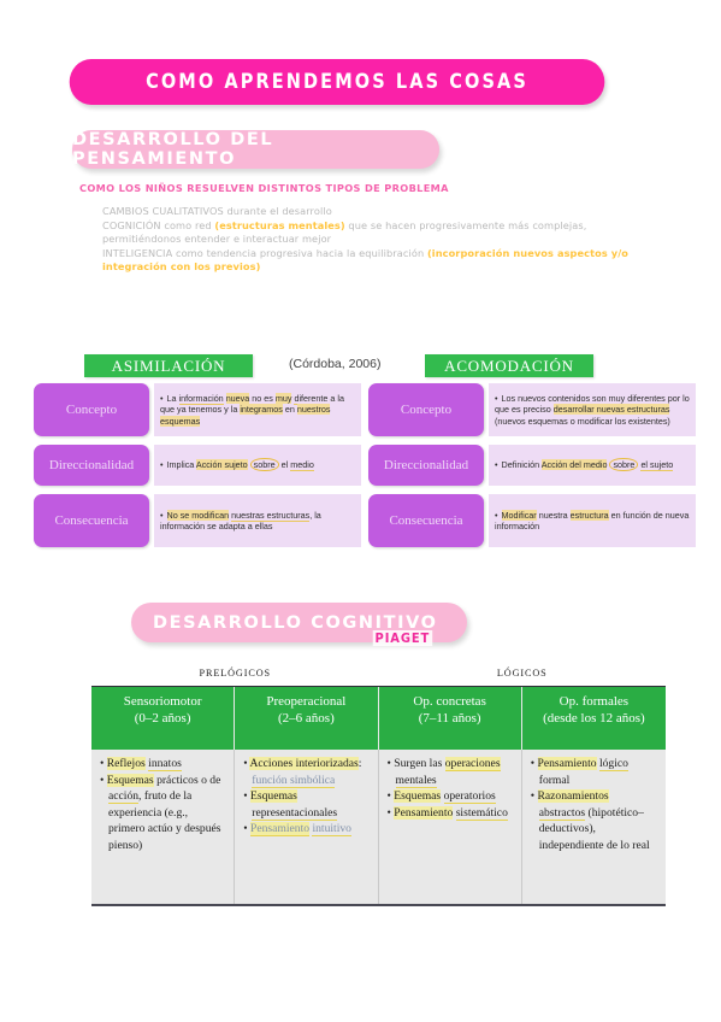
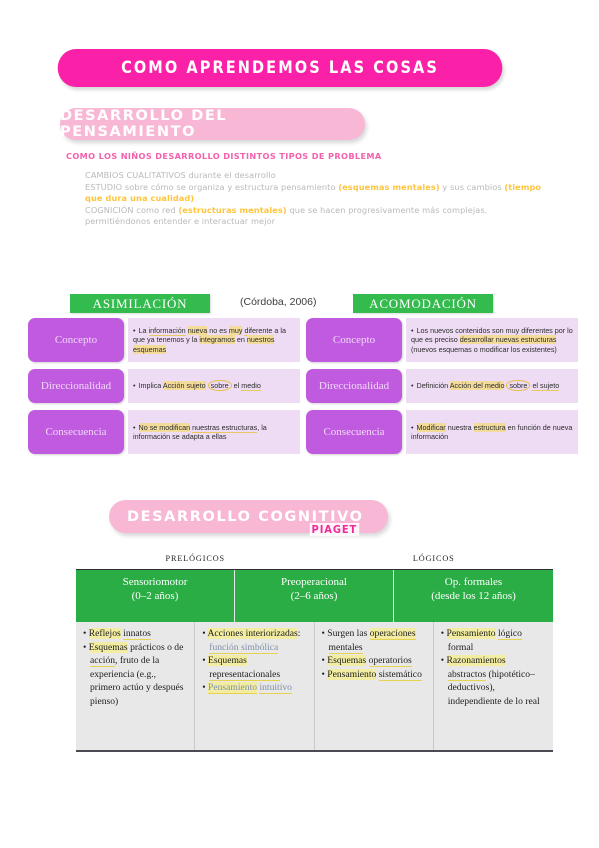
  COMO APRENDEMOS LAS COSAS
  DESARROLLO DEL PENSAMIENTO
- COMO LOS NIÑOS RESUELVEN DISTINTOS TIPOS DE PROBLEMA
+ COMO LOS NIÑOS DESARROLLO DISTINTOS TIPOS DE PROBLEMA
  CAMBIOS CUALITATIVOS durante el desarrollo
+ ESTUDIO sobre cómo se organiza y estructura pensamiento (esquemas mentales) y sus cambios (tiempo que dura una cualidad)
  COGNICIÓN como red (estructuras mentales) que se hacen progresivamente más complejas, permitiéndonos entender e interactuar mejor
- INTELIGENCIA como tendencia progresiva hacia la equilibración (incorporación nuevos aspectos y/o integración con los previos)
  ASIMILACIÓN
  ACOMODACIÓN
  (Córdoba, 2006)
  Concepto
  • La información nueva no es muy diferente a la que ya tenemos y la integramos en nuestros esquemas
  Direccionalidad
  • Implica Acción sujeto sobre el medio
  Consecuencia
  • No se modifican nuestras estructuras, la información se adapta a ellas
  Concepto
  • Los nuevos contenidos son muy diferentes por lo que es preciso desarrollar nuevas estructuras (nuevos esquemas o modificar los existentes)
  Direccionalidad
  • Definición Acción del medio sobre el sujeto
  Consecuencia
  • Modificar nuestra estructura en función de nueva información
  DESARROLLO COGNITIVO
  PIAGET
  PRELÓGICOS
  LÓGICOS
  Sensoriomotor
  (0–2 años)
  Preoperacional
  (2–6 años)
- Op. concretas
- (7–11 años)
  Op. formales
  (desde los 12 años)
  Reflejos innatos
  Esquemas prácticos o de acción, fruto de la experiencia (e.g., primero actúo y después pienso)
  Acciones interiorizadas: función simbólica
  Esquemas representacionales
  Pensamiento intuitivo
  Surgen las operaciones mentales
  Esquemas operatorios
  Pensamiento sistemático
  Pensamiento lógico formal
  Razonamientos abstractos (hipotético–deductivos), independiente de lo real
